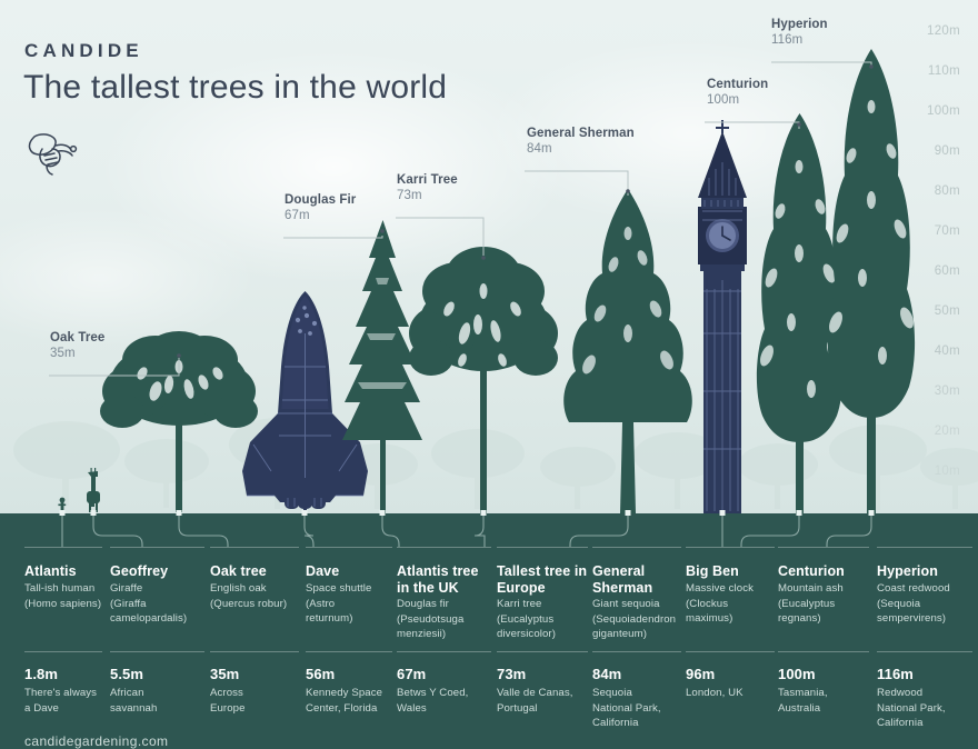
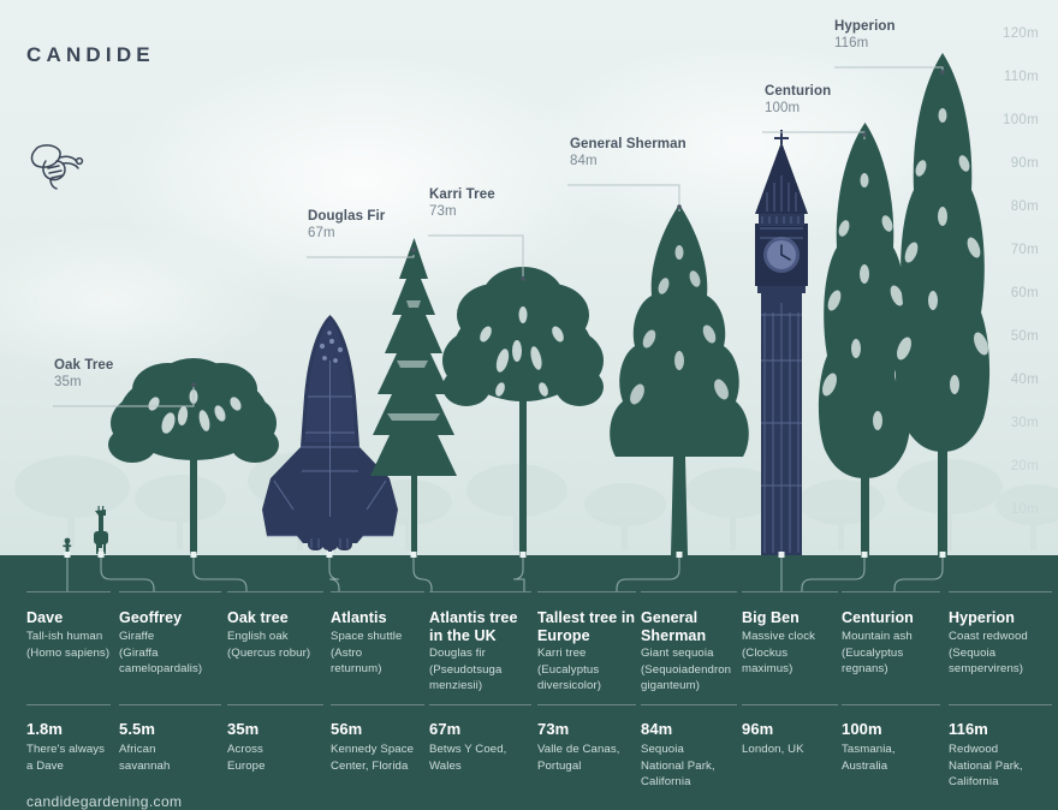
  CANDIDE
- The tallest trees in the world
  candidegardening.com
  120m
  110m
  100m
  90m
  80m
  70m
  60m
  50m
  40m
  30m
  Hyperion
  116m
  Centurion
  100m
  General Sherman
  84m
  Karri Tree
  73m
  Douglas Fir
  67m
  Oak Tree
  35m
- Atlantis
+ Dave
  Tall-ish human
  (Homo sapiens)
  1.8m
  There's always
  a Dave
  Geoffrey
  Giraffe
  (Giraffa
  camelopardalis)
  5.5m
  African
  savannah
  Oak tree
  English oak
  (Quercus robur)
  35m
  Across
  Europe
- Dave
+ Atlantis
  Space shuttle
  (Astro
  returnum)
  56m
  Kennedy Space
  Center, Florida
  Atlantis tree in the UK
  Douglas fir
  (Pseudotsuga
  menziesii)
  67m
  Betws Y Coed,
  Wales
  Tallest tree in Europe
  Karri tree
  (Eucalyptus
  diversicolor)
  73m
  Valle de Canas,
  Portugal
  General Sherman
  Giant sequoia
  (Sequoiadendron
  giganteum)
  84m
  Sequoia
  National Park,
  California
  Big Ben
  Massive clock
  (Clockus
  maximus)
  96m
  London, UK
  Centurion
  Mountain ash
  (Eucalyptus
  regnans)
  100m
  Tasmania,
  Australia
  Hyperion
  Coast redwood
  (Sequoia
  sempervirens)
  116m
  Redwood
  National Park,
  California
